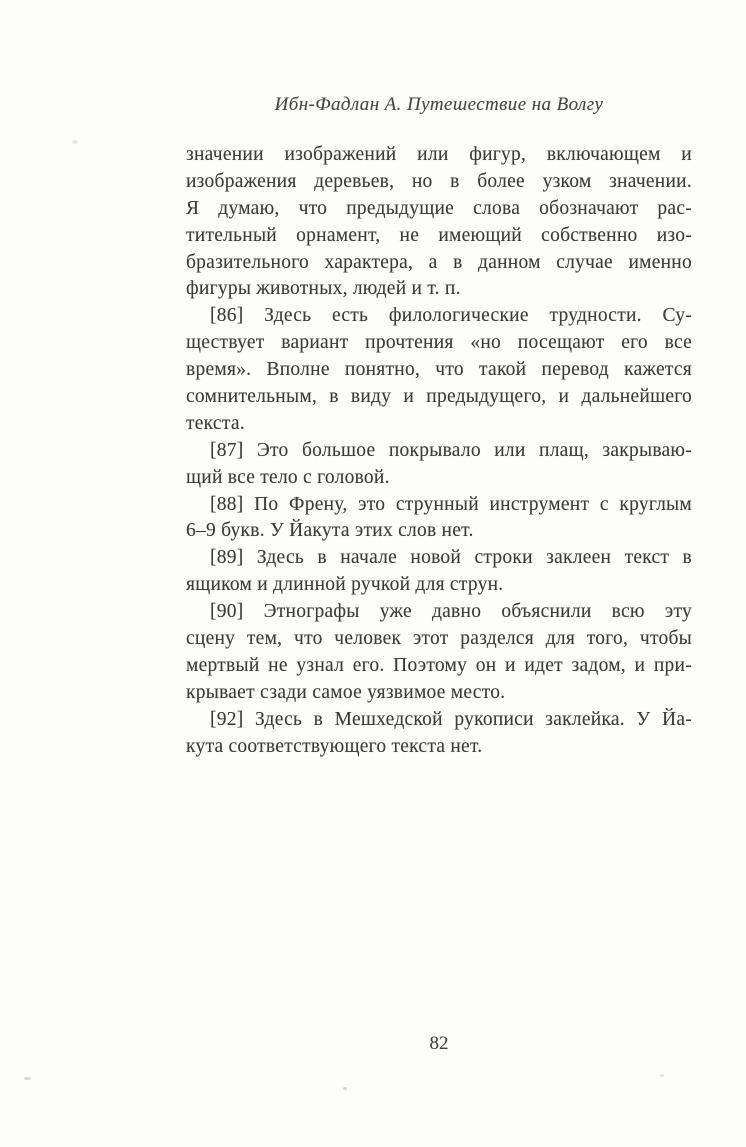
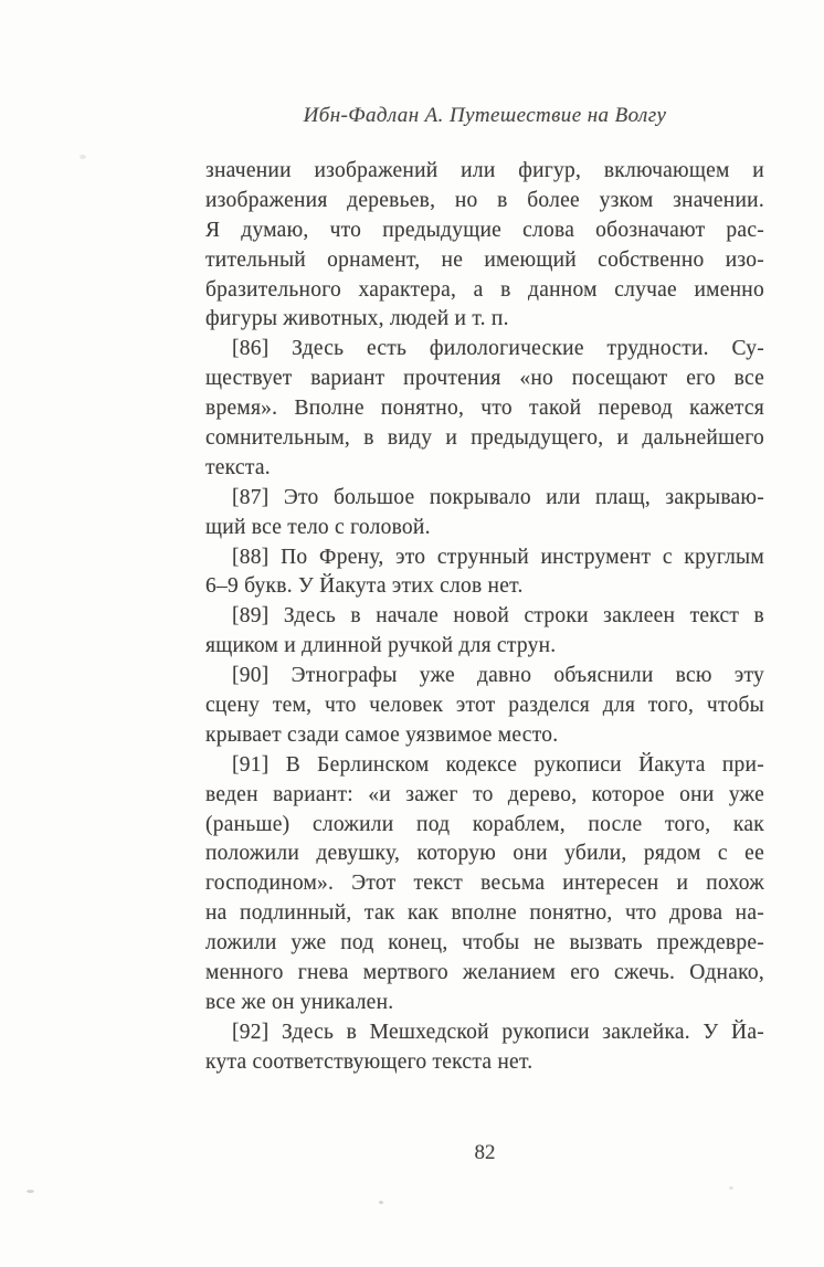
  Ибн-Фадлан А. Путешествие на Волгу
  значении изображений или фигур, включающем и
  изображения деревьев, но в более узком значении.
  Я думаю, что предыдущие слова обозначают рас-
  тительный орнамент, не имеющий собственно изо-
  бразительного характера, а в данном случае именно
  фигуры животных, людей и т. п.
  [86] Здесь есть филологические трудности. Су-
  ществует вариант прочтения «но посещают его все
  время». Вполне понятно, что такой перевод кажется
  сомнительным, в виду и предыдущего, и дальнейшего
  текста.
  [87] Это большое покрывало или плащ, закрываю-
  щий все тело с головой.
  [88] По Френу, это струнный инструмент с круглым
  6–9 букв. У Йакута этих слов нет.
  [89] Здесь в начале новой строки заклеен текст в
  ящиком и длинной ручкой для струн.
  [90] Этнографы уже давно объяснили всю эту
  сцену тем, что человек этот разделся для того, чтобы
- мертвый не узнал его. Поэтому он и идет задом, и при-
  крывает сзади самое уязвимое место.
+ [91] В Берлинском кодексе рукописи Йакута при-
+ веден вариант: «и зажег то дерево, которое они уже
+ (раньше) сложили под кораблем, после того, как
+ положили девушку, которую они убили, рядом с ее
+ господином». Этот текст весьма интересен и похож
+ на подлинный, так как вполне понятно, что дрова на-
+ ложили уже под конец, чтобы не вызвать преждевре-
+ менного гнева мертвого желанием его сжечь. Однако,
+ все же он уникален.
  [92] Здесь в Мешхедской рукописи заклейка. У Йа-
  кута соответствующего текста нет.
  82
